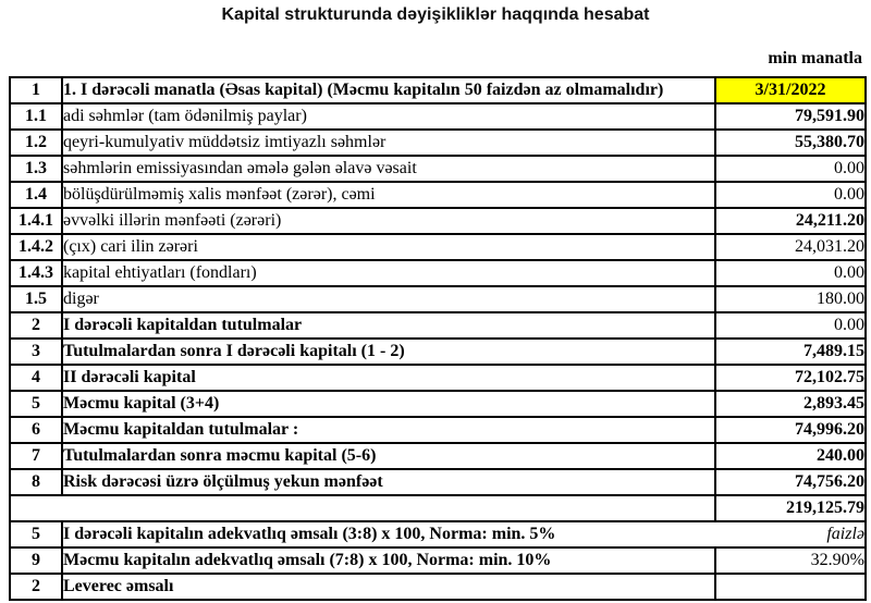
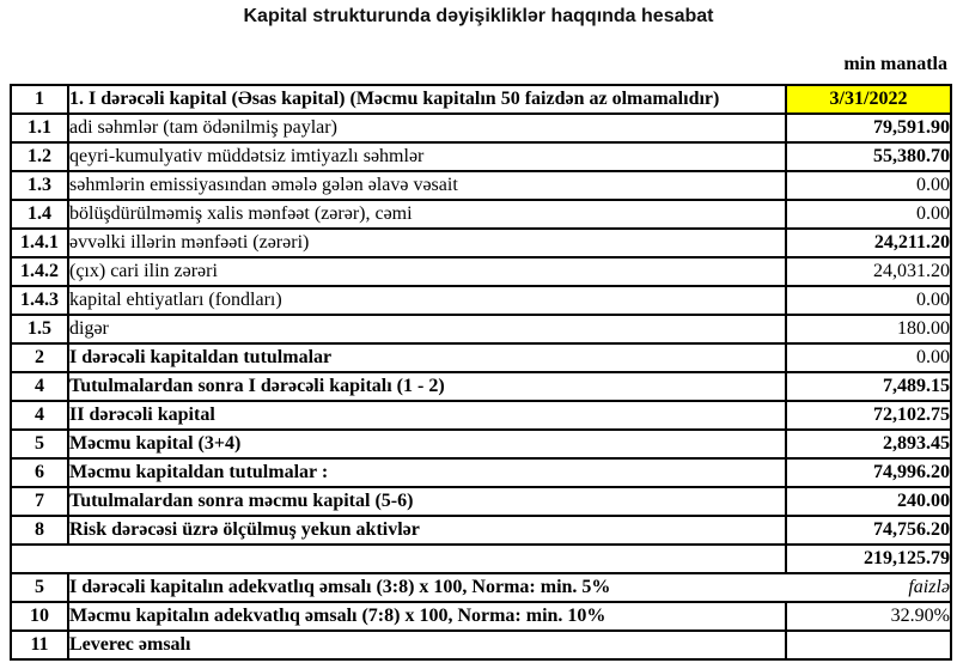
  Kapital strukturunda dəyişikliklər haqqında hesabat
  min manatla
- 1	1. I dərəcəli manatla (Əsas kapital) (Məcmu kapitalın 50 faizdən az olmamalıdır)	3/31/2022
+ 1	1. I dərəcəli kapital (Əsas kapital) (Məcmu kapitalın 50 faizdən az olmamalıdır)	3/31/2022
  1.1	adi səhmlər (tam ödənilmiş paylar)	79,591.90
  1.2	qeyri-kumulyativ müddətsiz imtiyazlı səhmlər	55,380.70
  1.3	səhmlərin emissiyasından əmələ gələn əlavə vəsait	0.00
  1.4	bölüşdürülməmiş xalis mənfəət (zərər), cəmi	0.00
  1.4.1	əvvəlki illərin mənfəəti (zərəri)	24,211.20
  1.4.2	(çıx) cari ilin zərəri	24,031.20
  1.4.3	kapital ehtiyatları (fondları)	0.00
  1.5	digər	180.00
  2	I dərəcəli kapitaldan tutulmalar	0.00
- 3	Tutulmalardan sonra I dərəcəli kapitalı (1 - 2)	7,489.15
+ 4	Tutulmalardan sonra I dərəcəli kapitalı (1 - 2)	7,489.15
  4	II dərəcəli kapital	72,102.75
  5	Məcmu kapital (3+4)	2,893.45
  6	Məcmu kapitaldan tutulmalar :	74,996.20
  7	Tutulmalardan sonra məcmu kapital (5-6)	240.00
- 8	Risk dərəcəsi üzrə ölçülmuş yekun mənfəət	74,756.20
+ 8	Risk dərəcəsi üzrə ölçülmuş yekun aktivlər	74,756.20
  	219,125.79
  5	I dərəcəli kapitalın adekvatlıq əmsalı (3:8) x 100, Norma: min. 5%	faizlə
- 9	Məcmu kapitalın adekvatlıq əmsalı (7:8) x 100, Norma: min. 10%	32.90%
+ 10	Məcmu kapitalın adekvatlıq əmsalı (7:8) x 100, Norma: min. 10%	32.90%
- 2	Leverec əmsalı
+ 11	Leverec əmsalı
